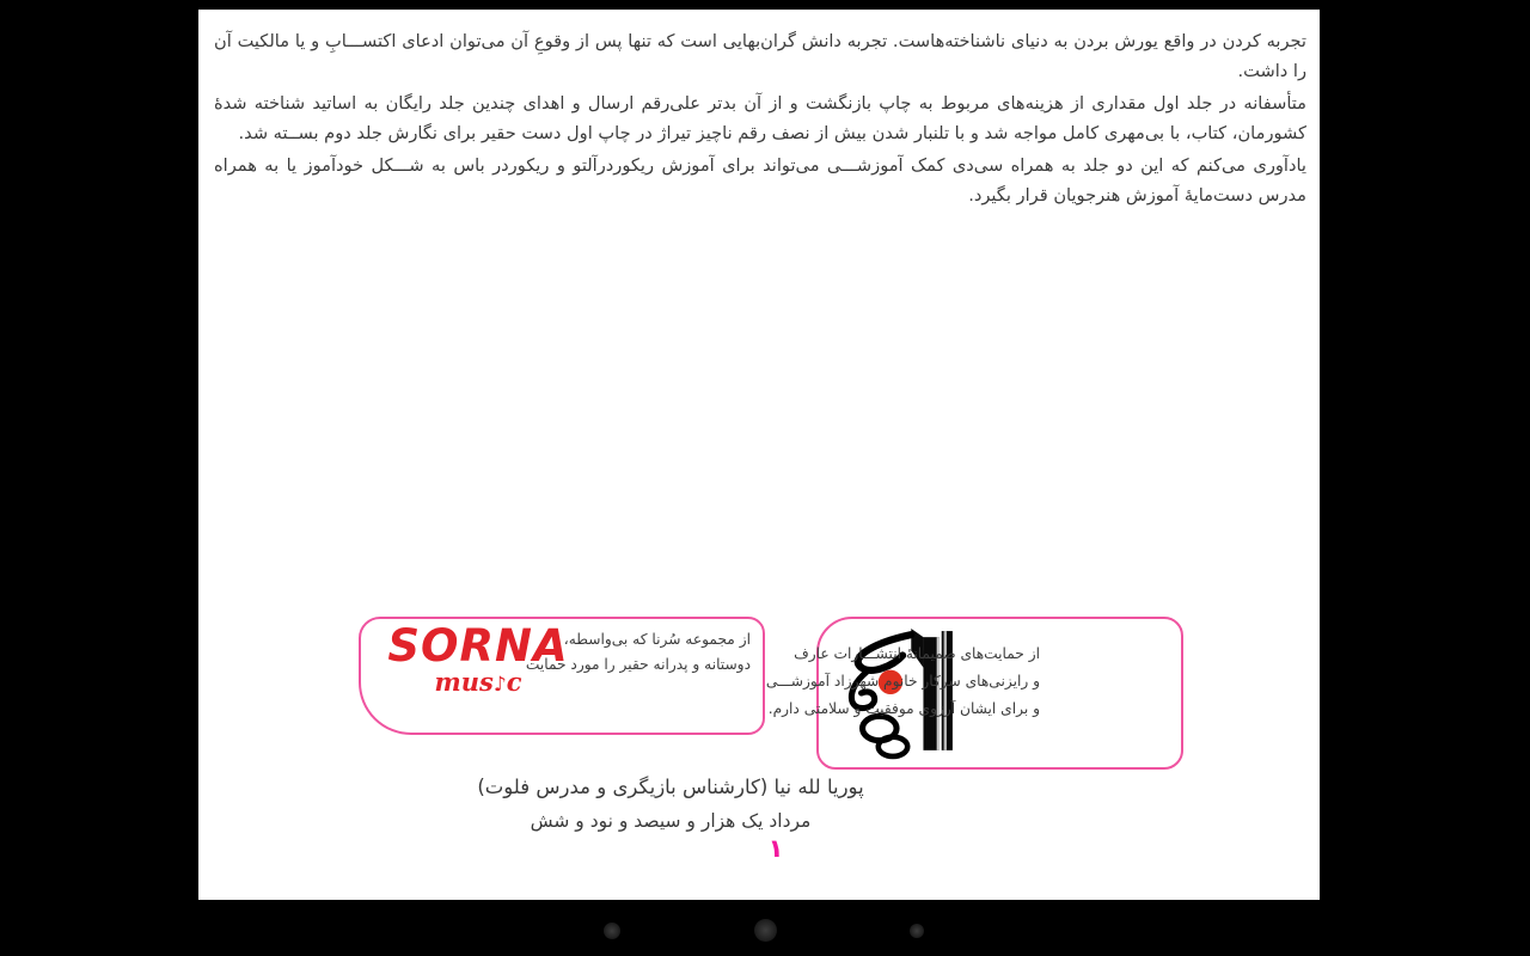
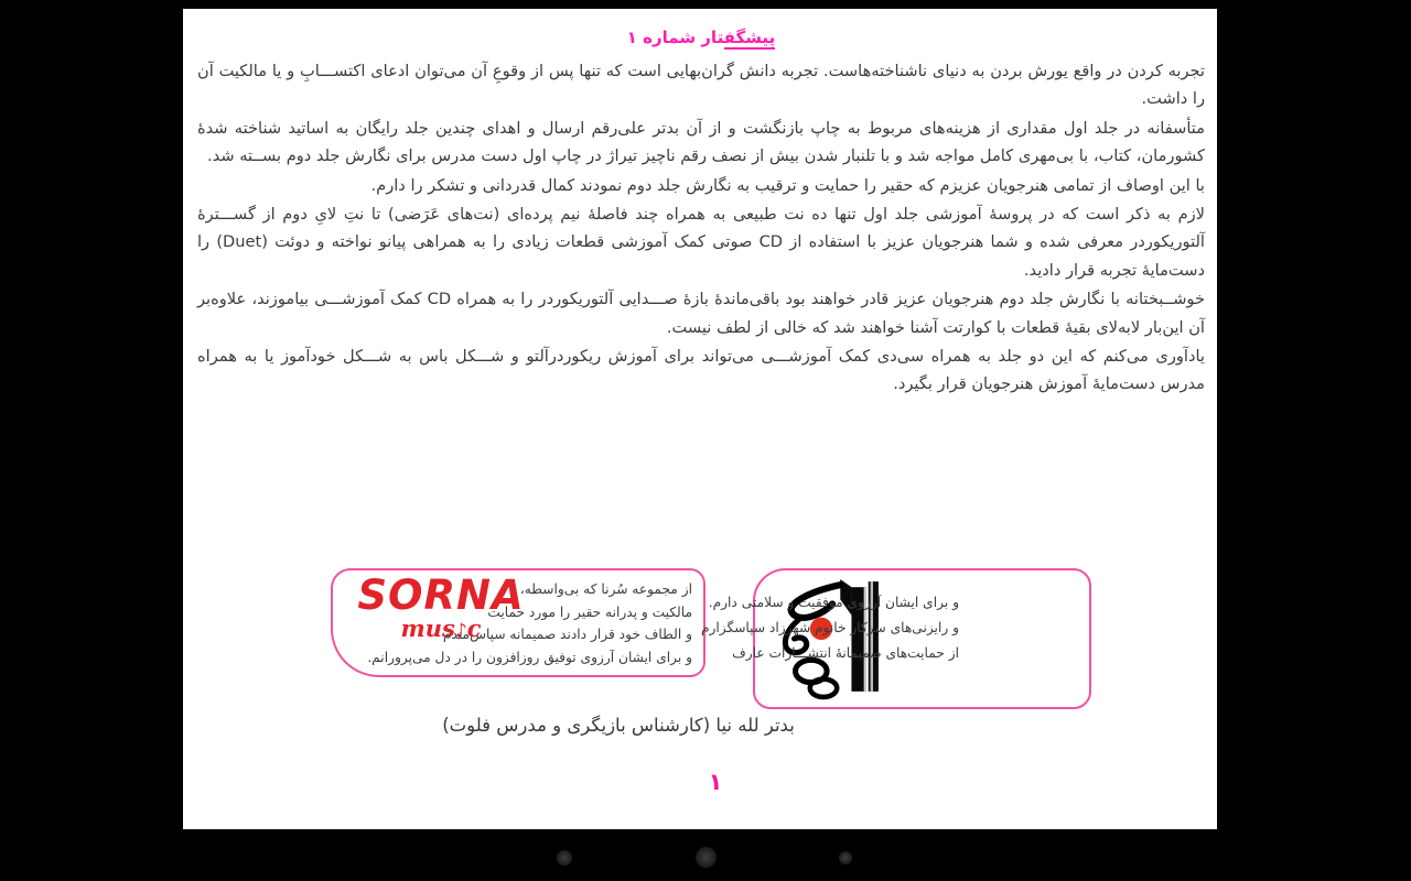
+ پیشگفتار شماره ۱
  تجربه کردن در واقع یورش بردن به دنیای ناشناخته‌هاست. تجربه دانش گران‌بهایی است که تنها پس از وقوعِ آن می‌توان ادعای اکتســـابِ و یا مالکیت آن را داشت.
- متأسفانه در جلد اول مقداری از هزینه‌های مربوط به چاپ بازنگشت و از آن بدتر علی‌رقم ارسال و اهدای چندین جلد رایگان به اساتید شناخته شدهٔ کشورمان، کتاب، با بی‌مهری کامل مواجه شد و با تلنبار شدن بیش از نصف رقم ناچیز تیراژ در چاپ اول دست حقیر برای نگارش جلد دوم بســته شد.
+ متأسفانه در جلد اول مقداری از هزینه‌های مربوط به چاپ بازنگشت و از آن بدتر علی‌رقم ارسال و اهدای چندین جلد رایگان به اساتید شناخته شدهٔ کشورمان، کتاب، با بی‌مهری کامل مواجه شد و با تلنبار شدن بیش از نصف رقم ناچیز تیراژ در چاپ اول دست مدرس برای نگارش جلد دوم بســته شد.
+ با این اوصاف از تمامی هنرجویان عزیزم که حقیر را حمایت و ترقیب به نگارش جلد دوم نمودند کمال قدردانی و تشکر را دارم.
+ لازم به ذکر است که در پروسهٔ آموزشی جلد اول تنها ده نت طبیعی به همراه چند فاصلهٔ نیم پرده‌ای (نت‌های عَرَضی) تا نتِ لایِ دوم از گســـترهٔ آلتوریکوردر معرفی شده و شما هنرجویان عزیز با استفاده از CD صوتی کمک آموزشی قطعات زیادی را به همراهی پیانو نواخته و دوئت (Duet) را دست‌مایهٔ تجربه قرار دادید.
+ خوشــبختانه با نگارش جلد دوم هنرجویان عزیز قادر خواهند بود باقی‌ماندهٔ بازهٔ صـــدایی آلتوریکوردر را به همراه CD کمک آموزشـــی بیاموزند، علاوه‌بر آن این‌بار لابه‌لای بقیهٔ قطعات با کوارتت آشنا خواهند شد که خالی از لطف نیست.
- یادآوری می‌کنم که این دو جلد به همراه سی‌دی کمک آموزشـــی می‌تواند برای آموزش ریکوردرآلتو و ریکوردر باس به شـــکل خودآموز یا به همراه مدرس دست‌مایهٔ آموزش هنرجویان قرار بگیرد.
+ یادآوری می‌کنم که این دو جلد به همراه سی‌دی کمک آموزشـــی می‌تواند برای آموزش ریکوردرآلتو و شـــکل باس به شـــکل خودآموز یا به همراه مدرس دست‌مایهٔ آموزش هنرجویان قرار بگیرد.
  SORNA
  mus♪c
  از مجموعه سُرنا که بی‌واسطه،
- دوستانه و پدرانه حقیر را مورد حمایت
+ مالکیت و پدرانه حقیر را مورد حمایت
+ و الطاف خود قرار دادند صمیمانه سپاس‌مندم
+ و برای ایشان آرزوی توفیق روزافزون را در دل می‌پرورانم.
- از حمایت‌های صمیمانهٔ انتشـــارات عارف
+ و برای ایشان آرزوی موفقیت و سلامتی دارم.
- و رایزنی‌های سرکار خانوم شهرزاد آموزشـــی
+ و رایزنی‌های سرکار خانوم شهرزاد سپاسگزارم
- و برای ایشان آرزوی موفقیت و سلامتی دارم.
+ از حمایت‌های صمیمانهٔ انتشـــارات عارف
- پوریا لله نیا (کارشناس بازیگری و مدرس فلوت)
+ بدتر لله نیا (کارشناس بازیگری و مدرس فلوت)
- مرداد یک هزار و سیصد و نود و شش
  ۱
